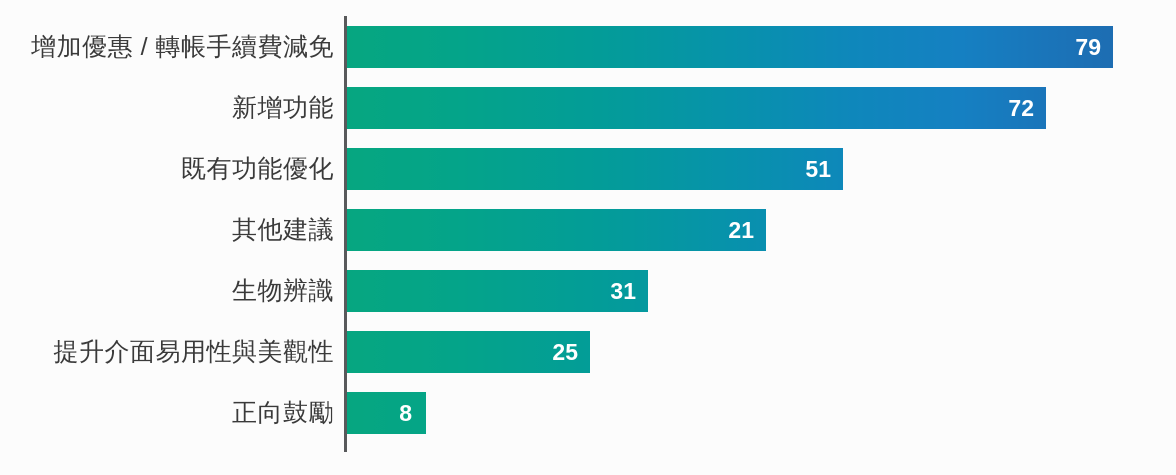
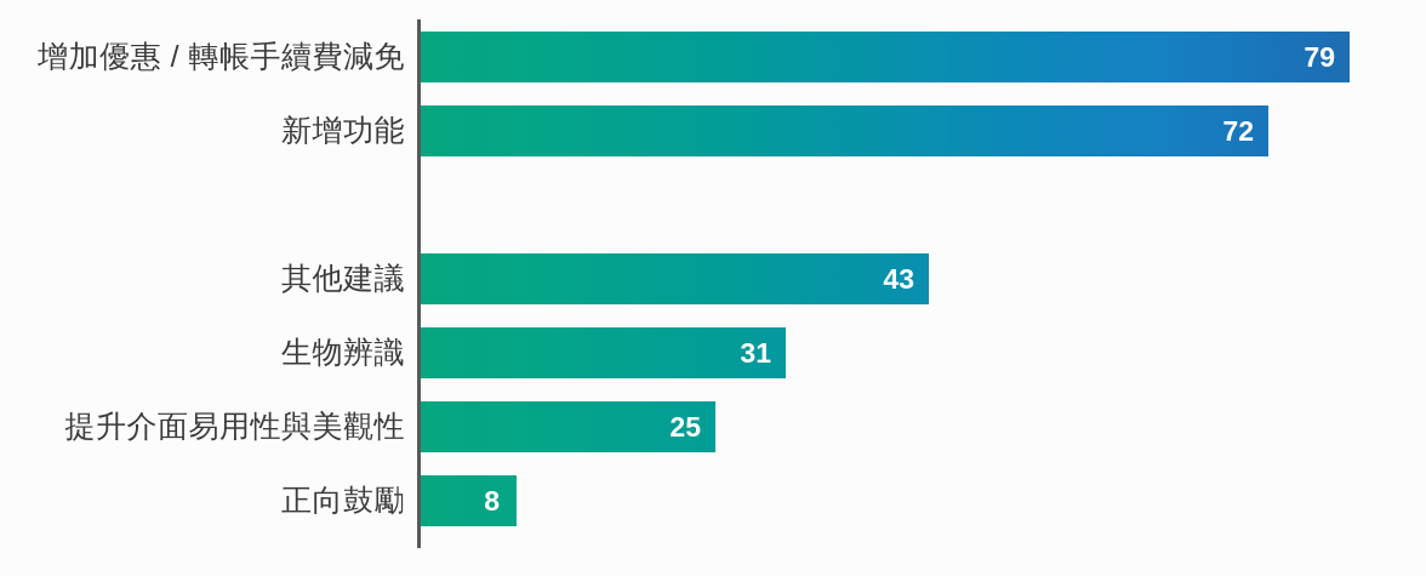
  增加優惠 / 轉帳手續費減免
  79
  新增功能
  72
- 既有功能優化
- 51
  其他建議
- 21
+ 43
  生物辨識
  31
  提升介面易用性與美觀性
  25
  正向鼓勵
  8
